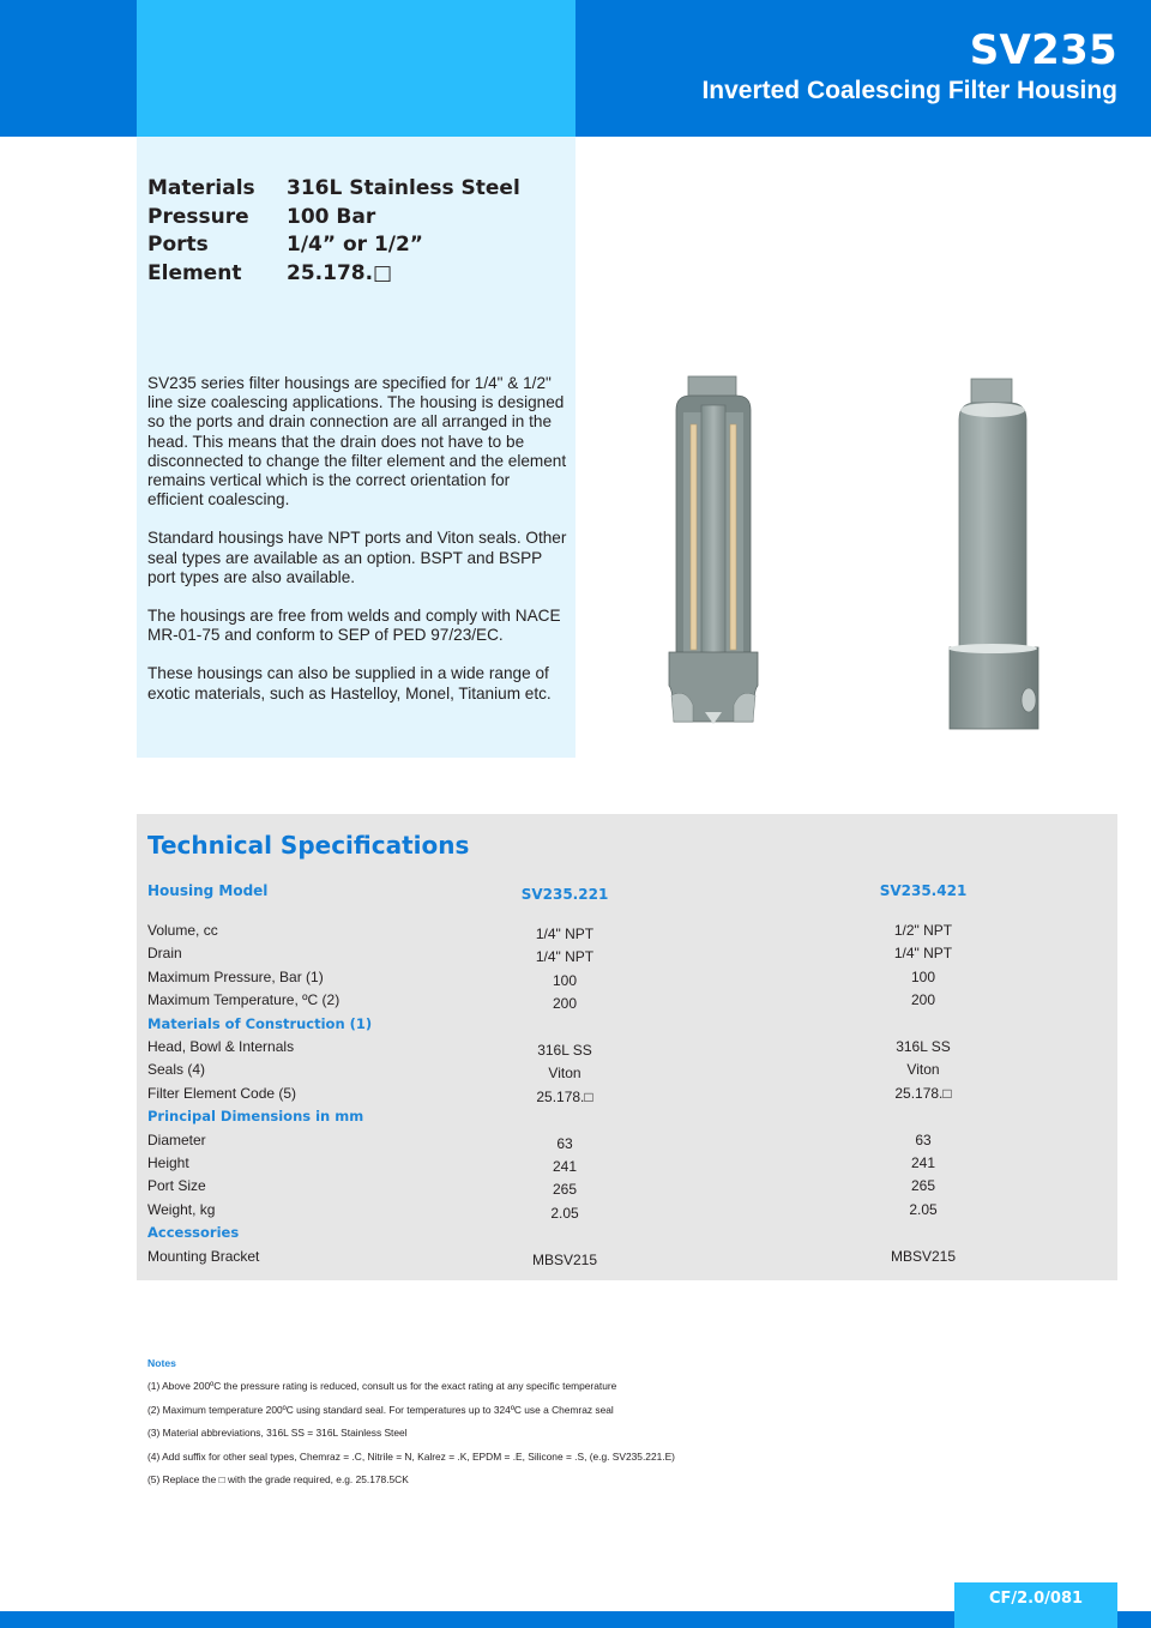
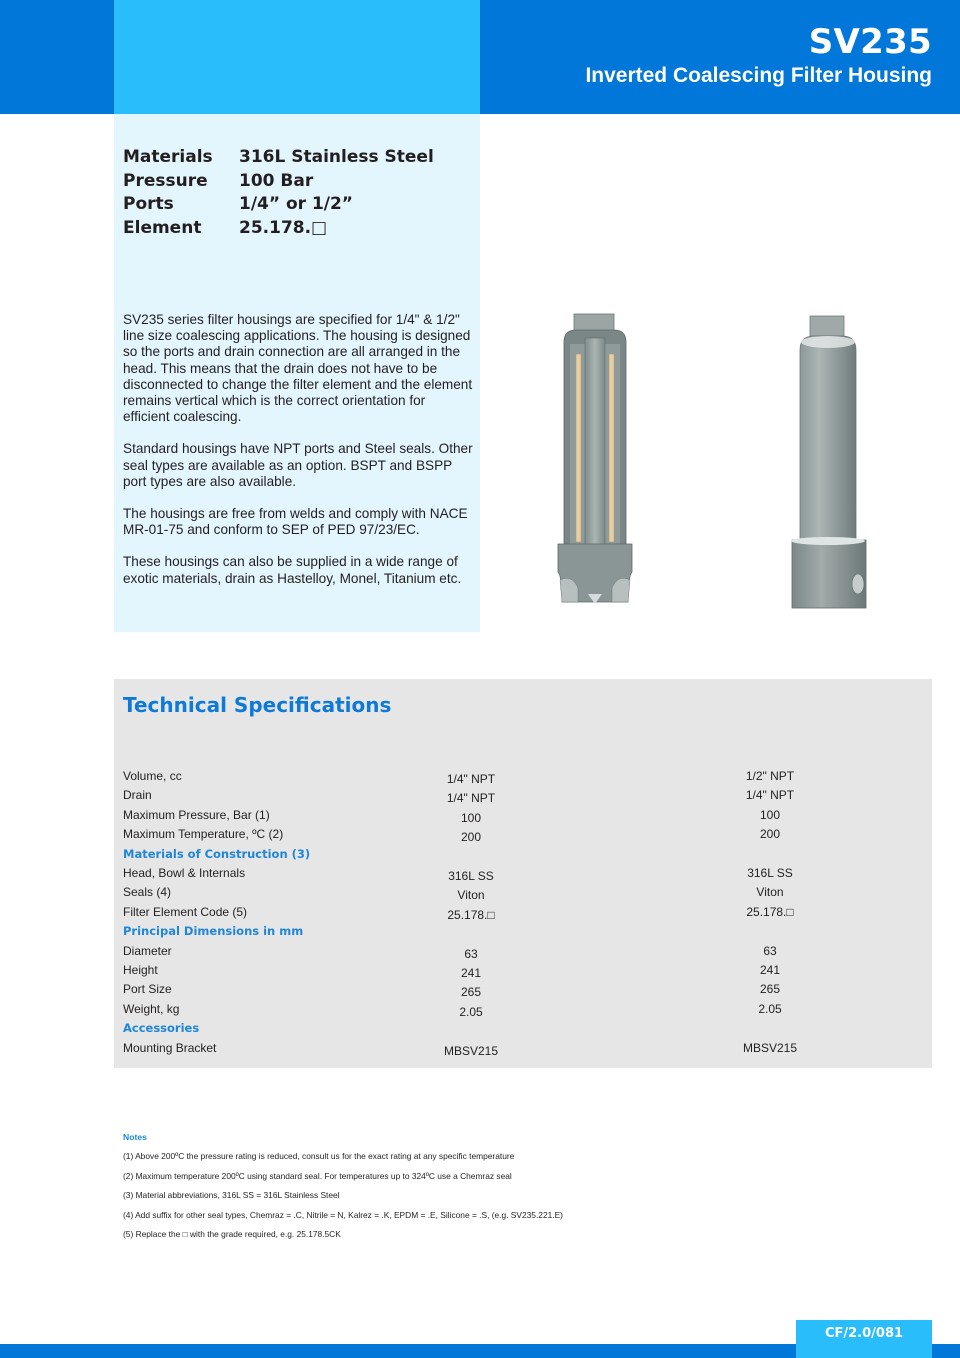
  SV235
  Inverted Coalescing Filter Housing
  Materials
  316L Stainless Steel
  Pressure
  100 Bar
  Ports
  1/4” or 1/2”
  Element
  25.178.□
  SV235 series filter housings are specified for 1/4" & 1/2" line size coalescing applications. The housing is designed so the ports and drain connection are all arranged in the head. This means that the drain does not have to be disconnected to change the filter element and the element remains vertical which is the correct orientation for efficient coalescing.
- Standard housings have NPT ports and Viton seals. Other seal types are available as an option. BSPT and BSPP port types are also available.
+ Standard housings have NPT ports and Steel seals. Other seal types are available as an option. BSPT and BSPP port types are also available.
  The housings are free from welds and comply with NACE MR-01-75 and conform to SEP of PED 97/23/EC.
- These housings can also be supplied in a wide range of exotic materials, such as Hastelloy, Monel, Titanium etc.
+ These housings can also be supplied in a wide range of exotic materials, drain as Hastelloy, Monel, Titanium etc.
  Technical Specifications
- Housing Model
- SV235.221
- SV235.421
  Volume, cc
  1/4" NPT
  1/2" NPT
  Drain
  1/4" NPT
  1/4" NPT
  Maximum Pressure, Bar (1)
  100
  100
  Maximum Temperature, ºC (2)
  200
  200
- Materials of Construction (1)
+ Materials of Construction (3)
  Head, Bowl & Internals
  316L SS
  316L SS
  Seals (4)
  Viton
  Viton
  Filter Element Code (5)
  25.178.□
  25.178.□
  Principal Dimensions in mm
  Diameter
  63
  63
  Height
  241
  241
  Port Size
  265
  265
  Weight, kg
  2.05
  2.05
  Accessories
  Mounting Bracket
  MBSV215
  MBSV215
  Notes
  (1) Above 200ºC the pressure rating is reduced, consult us for the exact rating at any specific temperature
  (2) Maximum temperature 200ºC using standard seal. For temperatures up to 324ºC use a Chemraz seal
  (3) Material abbreviations, 316L SS = 316L Stainless Steel
  (4) Add suffix for other seal types, Chemraz = .C, Nitrile = N, Kalrez = .K, EPDM = .E, Silicone = .S, (e.g. SV235.221.E)
  (5) Replace the □ with the grade required, e.g. 25.178.5CK
  CF/2.0/081
